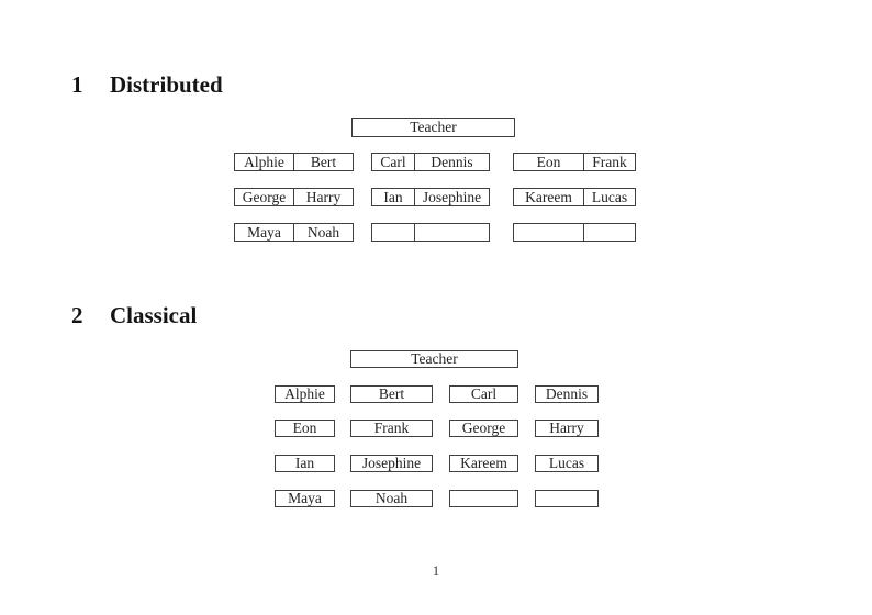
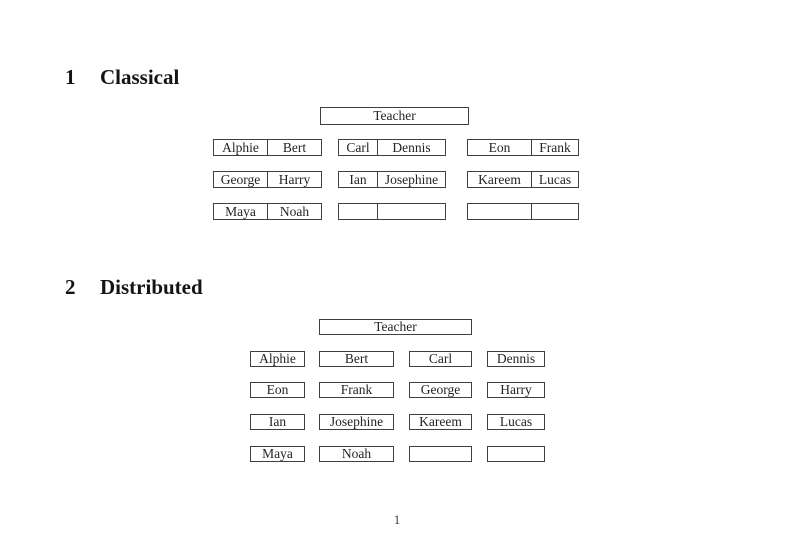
- 1 Distributed
+ 1 Classical
  Teacher
  Alphie
  Bert
  Carl
  Dennis
  Eon
  Frank
  George
  Harry
  Ian
  Josephine
  Kareem
  Lucas
  Maya
  Noah
- 2 Classical
+ 2 Distributed
  Teacher
  Alphie
  Bert
  Carl
  Dennis
  Eon
  Frank
  George
  Harry
  Ian
  Josephine
  Kareem
  Lucas
  Maya
  Noah
  1
